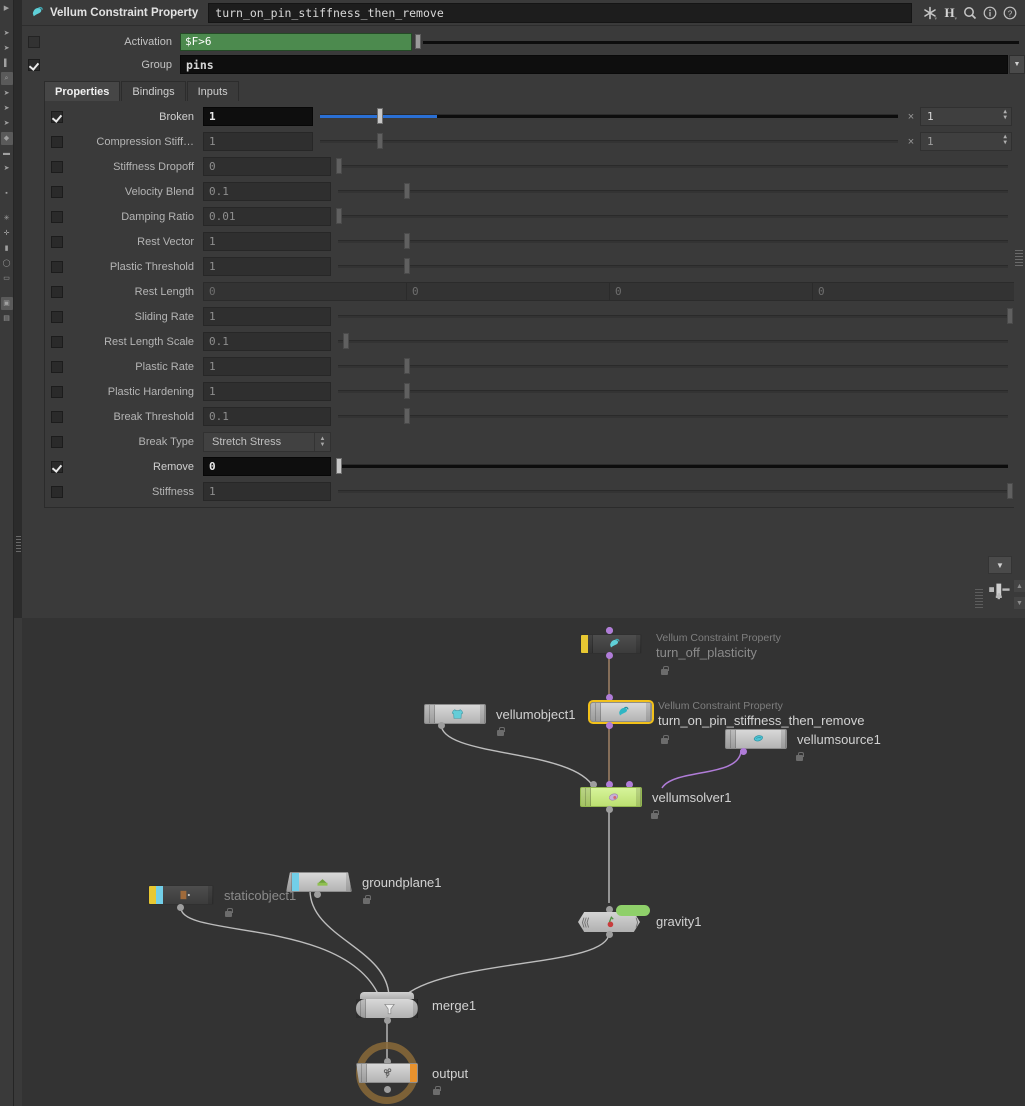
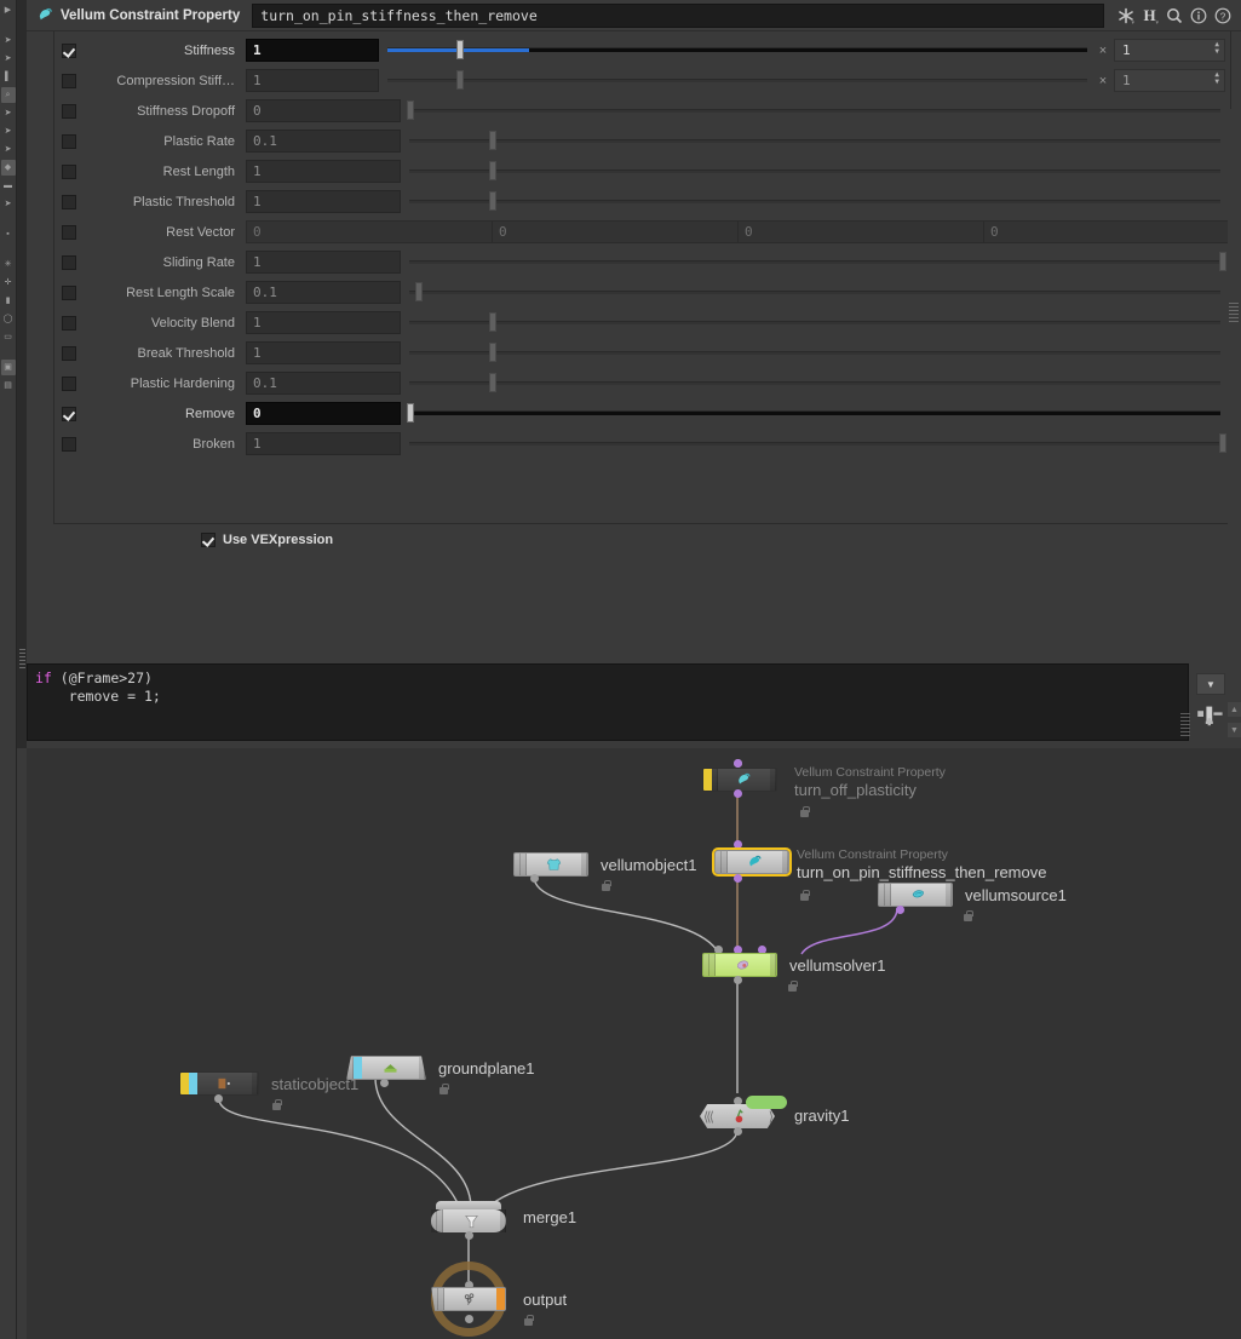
  Vellum Constraint Property
  turn_on_pin_stiffness_then_remove
  H
  ?
- Activation
- $F>6
- Group
- pins
- Properties
- Bindings
- Inputs
- Broken
+ Stiffness
  1
  ×
  1
  Compression Stiff…
  1
  ×
  1
  Stiffness Dropoff
  0
- Velocity Blend
+ Plastic Rate
  0.1
- Damping Ratio
- 0.01
- Rest Vector
+ Rest Length
  1
  Plastic Threshold
  1
- Rest Length
+ Rest Vector
  0
  0
  0
  0
  Sliding Rate
  1
  Rest Length Scale
  0.1
- Plastic Rate
+ Velocity Blend
  1
- Plastic Hardening
+ Break Threshold
  1
- Break Threshold
+ Plastic Hardening
  0.1
- Break Type
- Stretch Stress
  Remove
  0
- Stiffness
+ Broken
  1
+ Use VEXpression
+ if (@Frame>27)
+ remove = 1;
  ▼
  Vellum Constraint Property
  turn_off_plasticity
  vellumobject1
  Vellum Constraint Property
  turn_on_pin_stiffness_then_remove
  vellumsource1
  vellumsolver1
  staticobject1
  groundplane1
  ⟨⟨⟨
  ⟩
  gravity1
  merge1
  output
